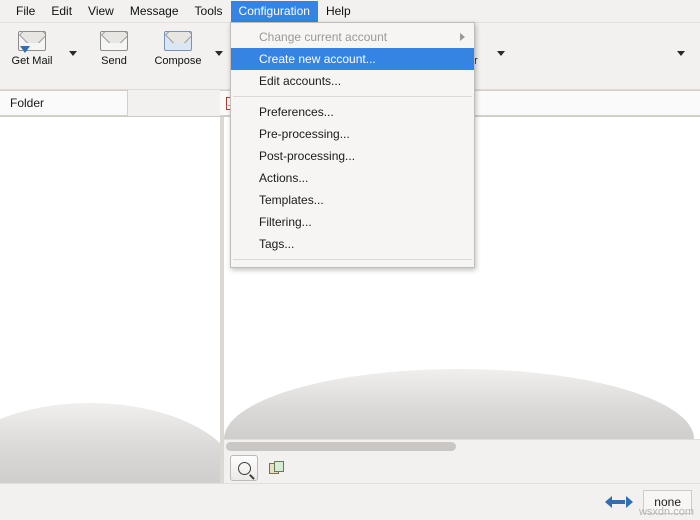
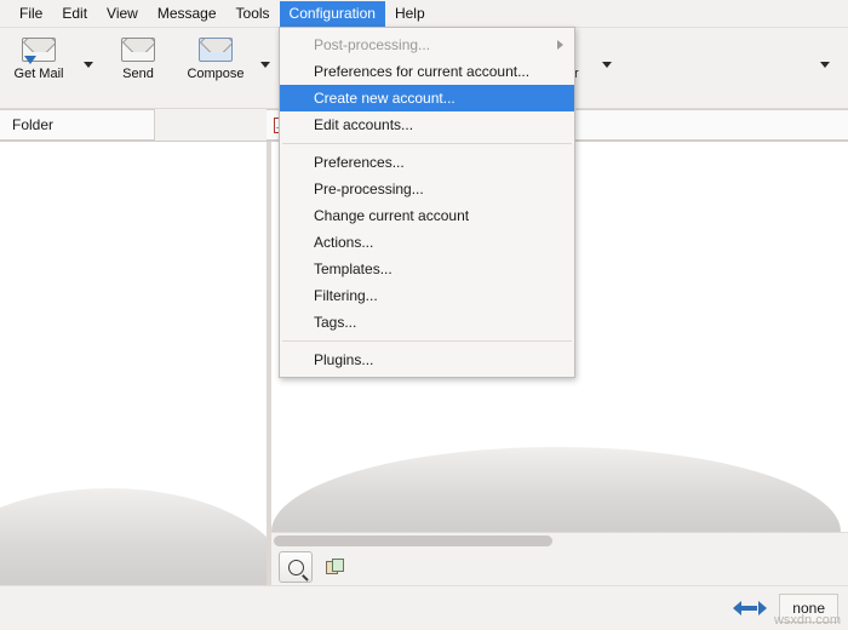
  File
  Edit
  View
  Message
  Tools
  Configuration
  Help
  Get Mail
  Send
  Compose
  Folder
  none
- Change current account
+ Post-processing...
+ Preferences for current account...
  Create new account...
  Edit accounts...
  Preferences...
  Pre-processing...
- Post-processing...
+ Change current account
  Actions...
  Templates...
  Filtering...
  Tags...
+ Plugins...
  wsxdn.com
